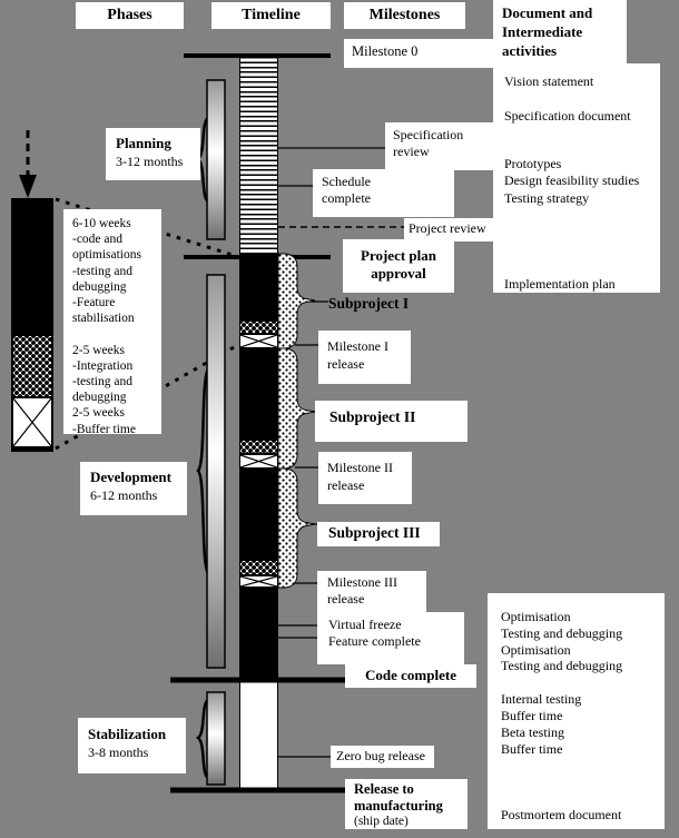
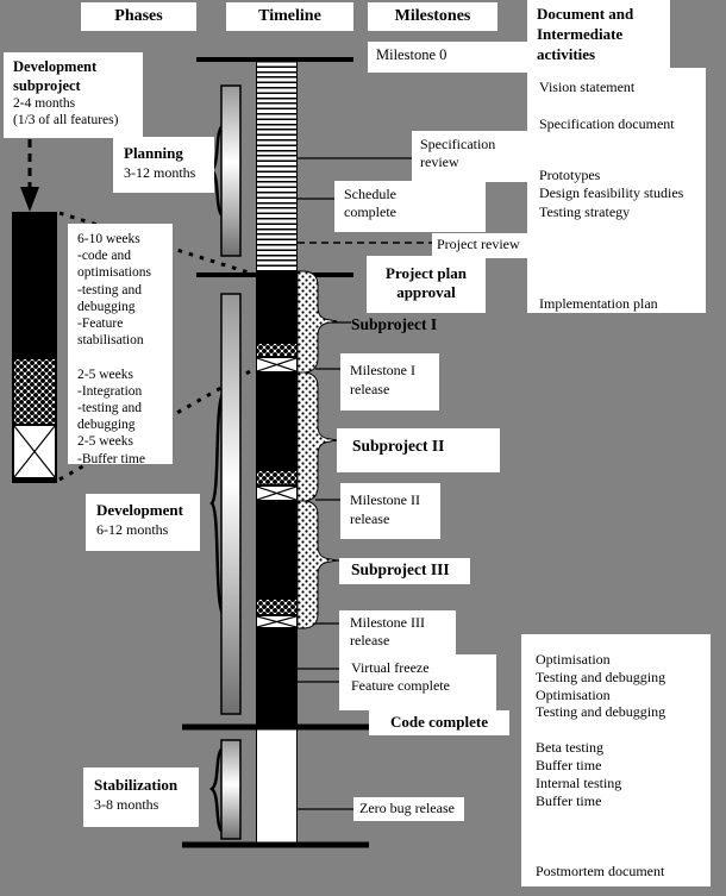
  Phases
  Timeline
  Milestones
  Document and
  Intermediate
  activities
  Vision statement
  Specification document
  Prototypes
  Design feasibility studies
  Testing strategy
  Implementation plan
  Optimisation
  Testing and debugging
  Optimisation
  Testing and debugging
- Internal testing
+ Beta testing
  Buffer time
- Beta testing
+ Internal testing
  Buffer time
  Postmortem document
+ Development subproject
+ 2-4 months
+ (1/3 of all features)
  Planning
  3-12 months
  6-10 weeks
  -code and
  optimisations
  -testing and
  debugging
  -Feature
  stabilisation
  2-5 weeks
  -Integration
  -testing and
  debugging
  2-5 weeks
  -Buffer time
  Development
  6-12 months
  Stabilization
  3-8 months
  Milestone 0
  Specification review
  Schedule complete
  Project review
  Project plan approval
  Subproject I
  Milestone I release
  Subproject II
  Milestone II release
  Subproject III
  Milestone III release
  Virtual freeze
  Feature complete
  Code complete
  Zero bug release
- Release to manufacturing
- (ship date)
